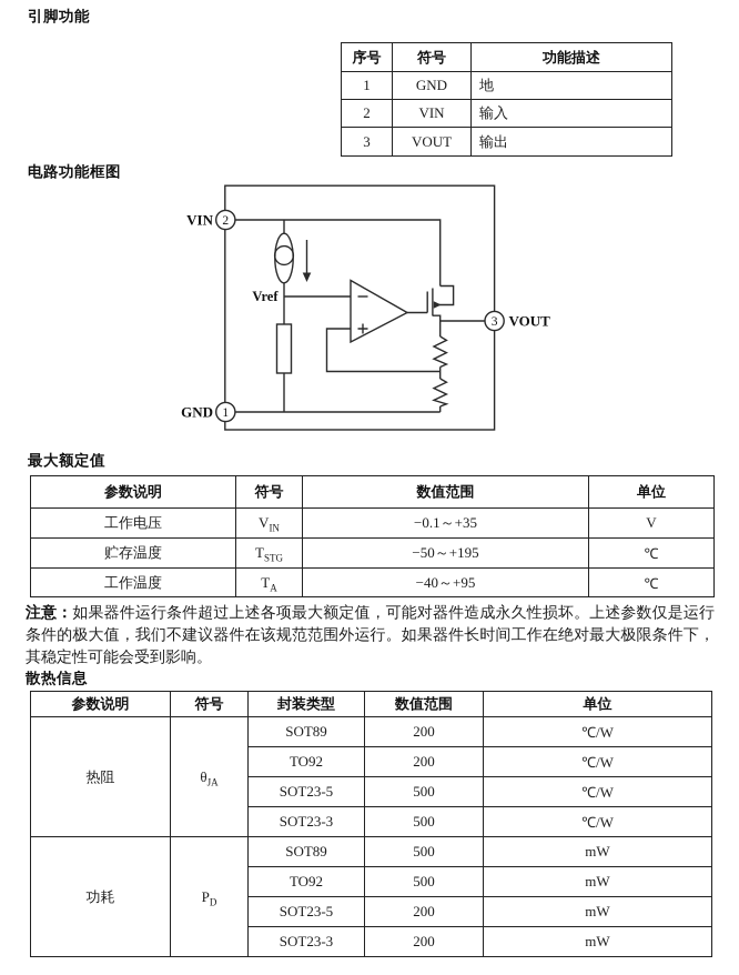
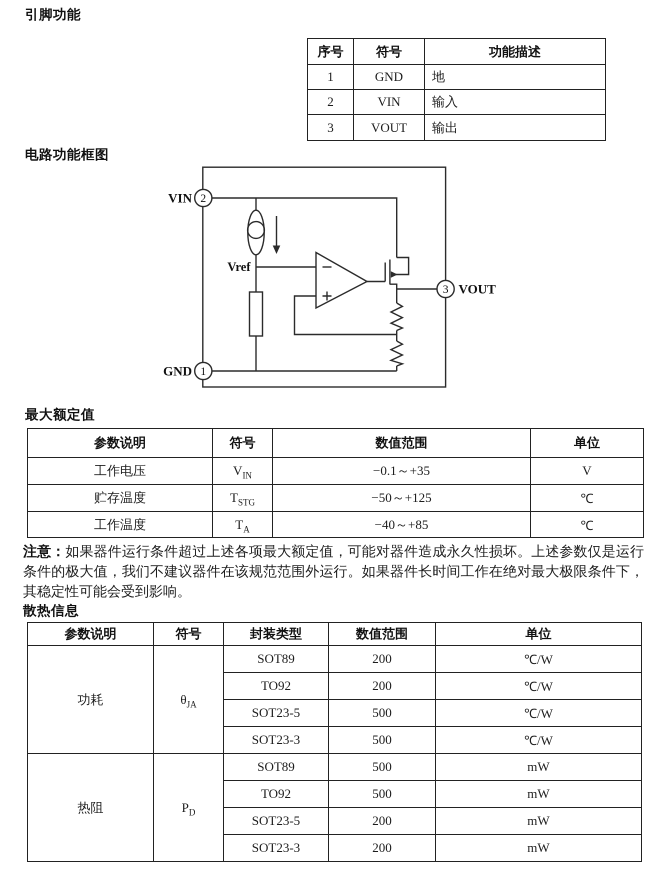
  引脚功能
  序号	符号	功能描述
  1	GND	地
  2	VIN	输入
  3	VOUT	输出
  电路功能框图
  VIN
  2
  GND
  1
  VOUT
  3
  Vref
  最大额定值
  参数说明	符号	数值范围	单位
  工作电压	VIN	−0.1～+35	V
- 贮存温度	TSTG	−50～+195	℃
+ 贮存温度	TSTG	−50～+125	℃
- 工作温度	TA	−40～+95	℃
+ 工作温度	TA	−40～+85	℃
  注意：如果器件运行条件超过上述各项最大额定值，可能对器件造成永久性损坏。上述参数仅是运行条件的极大值，我们不建议器件在该规范范围外运行。如果器件长时间工作在绝对最大极限条件下，其稳定性可能会受到影响。
  散热信息
  参数说明	符号	封装类型	数值范围	单位
- 热阻	θJA	SOT89	200	℃/W
+ 功耗	θJA	SOT89	200	℃/W
  TO92	200	℃/W
  SOT23-5	500	℃/W
  SOT23-3	500	℃/W
- 功耗	PD	SOT89	500	mW
+ 热阻	PD	SOT89	500	mW
  TO92	500	mW
  SOT23-5	200	mW
  SOT23-3	200	mW
